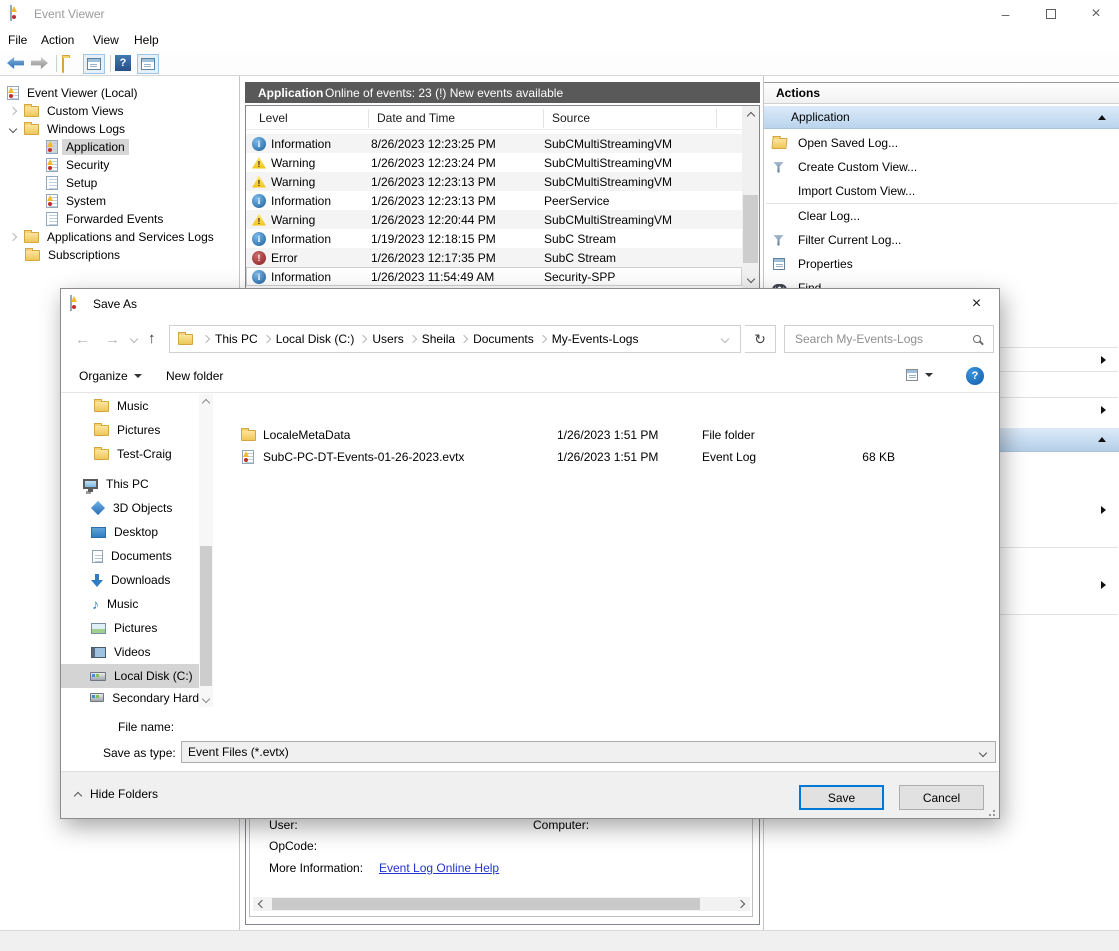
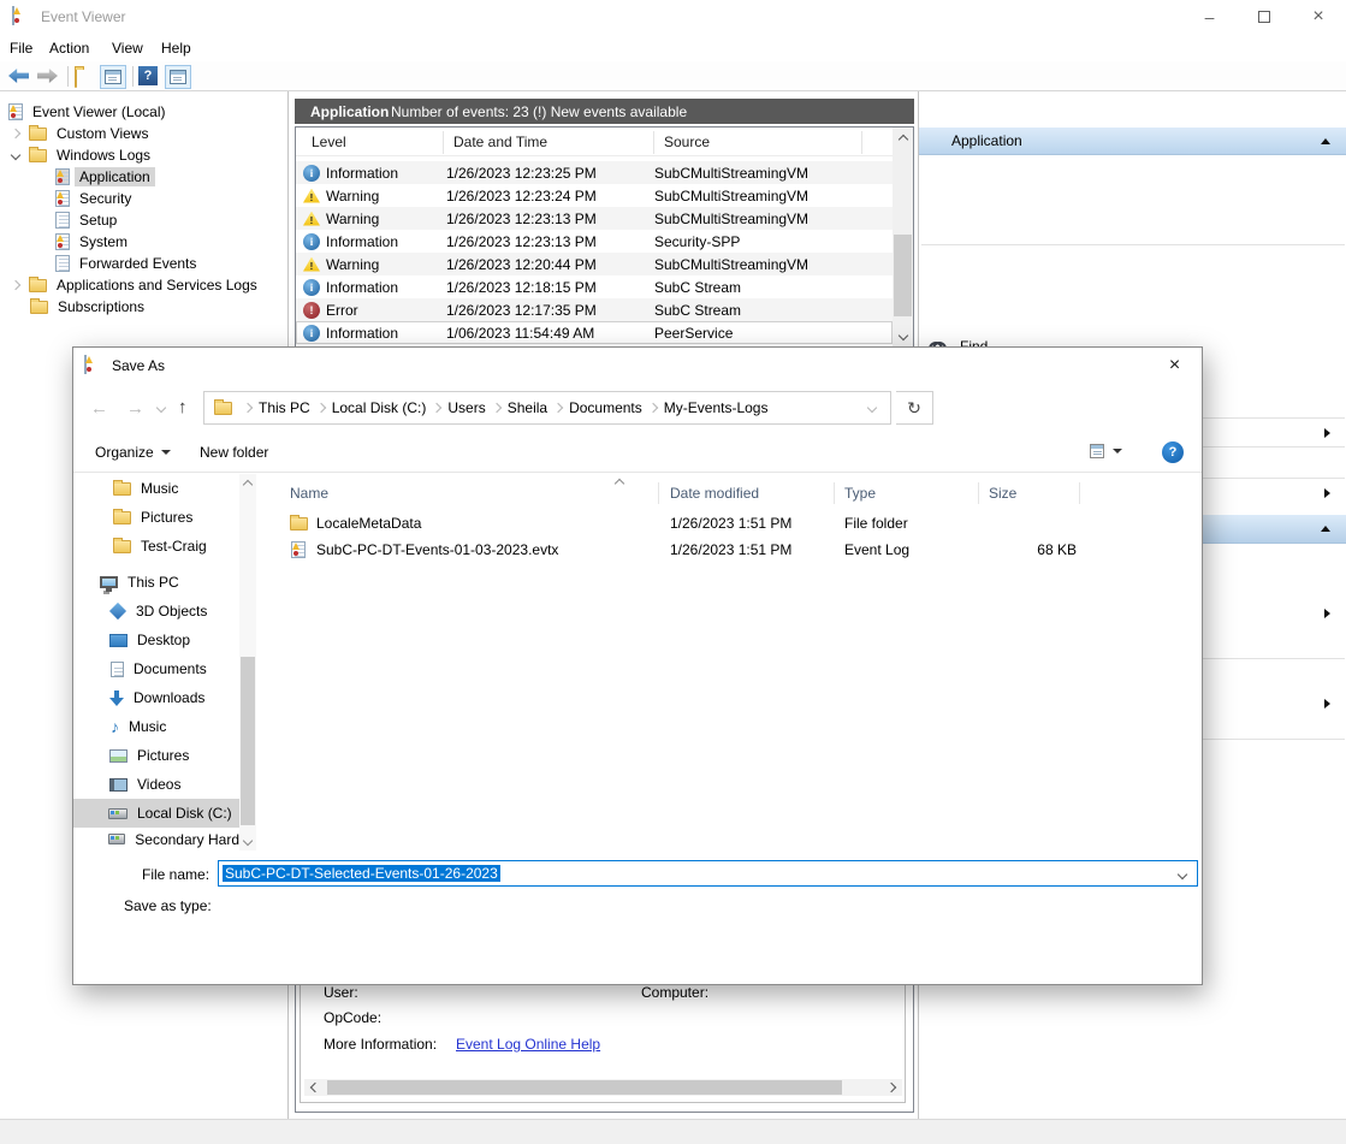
  Event Viewer
  –
  ×
  File
  Action
  View
  Help
  ?
  Event Viewer (Local)
  Custom Views
  Windows Logs
  Application
  Security
  Setup
  System
  Forwarded Events
  Applications and Services Logs
  Subscriptions
  Application
- Online of events: 23 (!) New events available
+ Number of events: 23 (!) New events available
  Level
  Date and Time
  Source
  i
  Information
- 8/26/2023 12:23:25 PM
+ 1/26/2023 12:23:25 PM
  SubCMultiStreamingVM
  !
  Warning
  1/26/2023 12:23:24 PM
  SubCMultiStreamingVM
  !
  Warning
  1/26/2023 12:23:13 PM
  SubCMultiStreamingVM
  i
  Information
  1/26/2023 12:23:13 PM
- PeerService
+ Security-SPP
  !
  Warning
  1/26/2023 12:20:44 PM
  SubCMultiStreamingVM
  i
  Information
- 1/19/2023 12:18:15 PM
+ 1/26/2023 12:18:15 PM
  SubC Stream
  !
  Error
  1/26/2023 12:17:35 PM
  SubC Stream
  i
  Information
- 1/26/2023 11:54:49 AM
+ 1/06/2023 11:54:49 AM
- Security-SPP
+ PeerService
  User:
  Computer:
  OpCode:
  More Information:
  Event Log Online Help
- Actions
  Application
- Open Saved Log...
- Create Custom View...
- Import Custom View...
- Clear Log...
- Filter Current Log...
- Properties
  Save As
  ×
  ←
  →
  ↑
  This PC
  Local Disk (C:)
  Users
  Sheila
  Documents
  My-Events-Logs
  ↻
- Search My-Events-Logs
  Organize
  New folder
  ?
  Music
  Pictures
  Test-Craig
  This PC
  3D Objects
  Desktop
  Documents
  Downloads
  ♪
  Music
  Pictures
  Videos
  Local Disk (C:)
  Secondary Hard
+ Name
+ Date modified
+ Type
+ Size
  LocaleMetaData
  1/26/2023 1:51 PM
  File folder
- SubC-PC-DT-Events-01-26-2023.evtx
+ SubC-PC-DT-Events-01-03-2023.evtx
  1/26/2023 1:51 PM
  Event Log
  68 KB
  File name:
+ SubC-PC-DT-Selected-Events-01-26-2023
  Save as type:
- Event Files (*.evtx)
- Hide Folders
- Save
- Cancel
